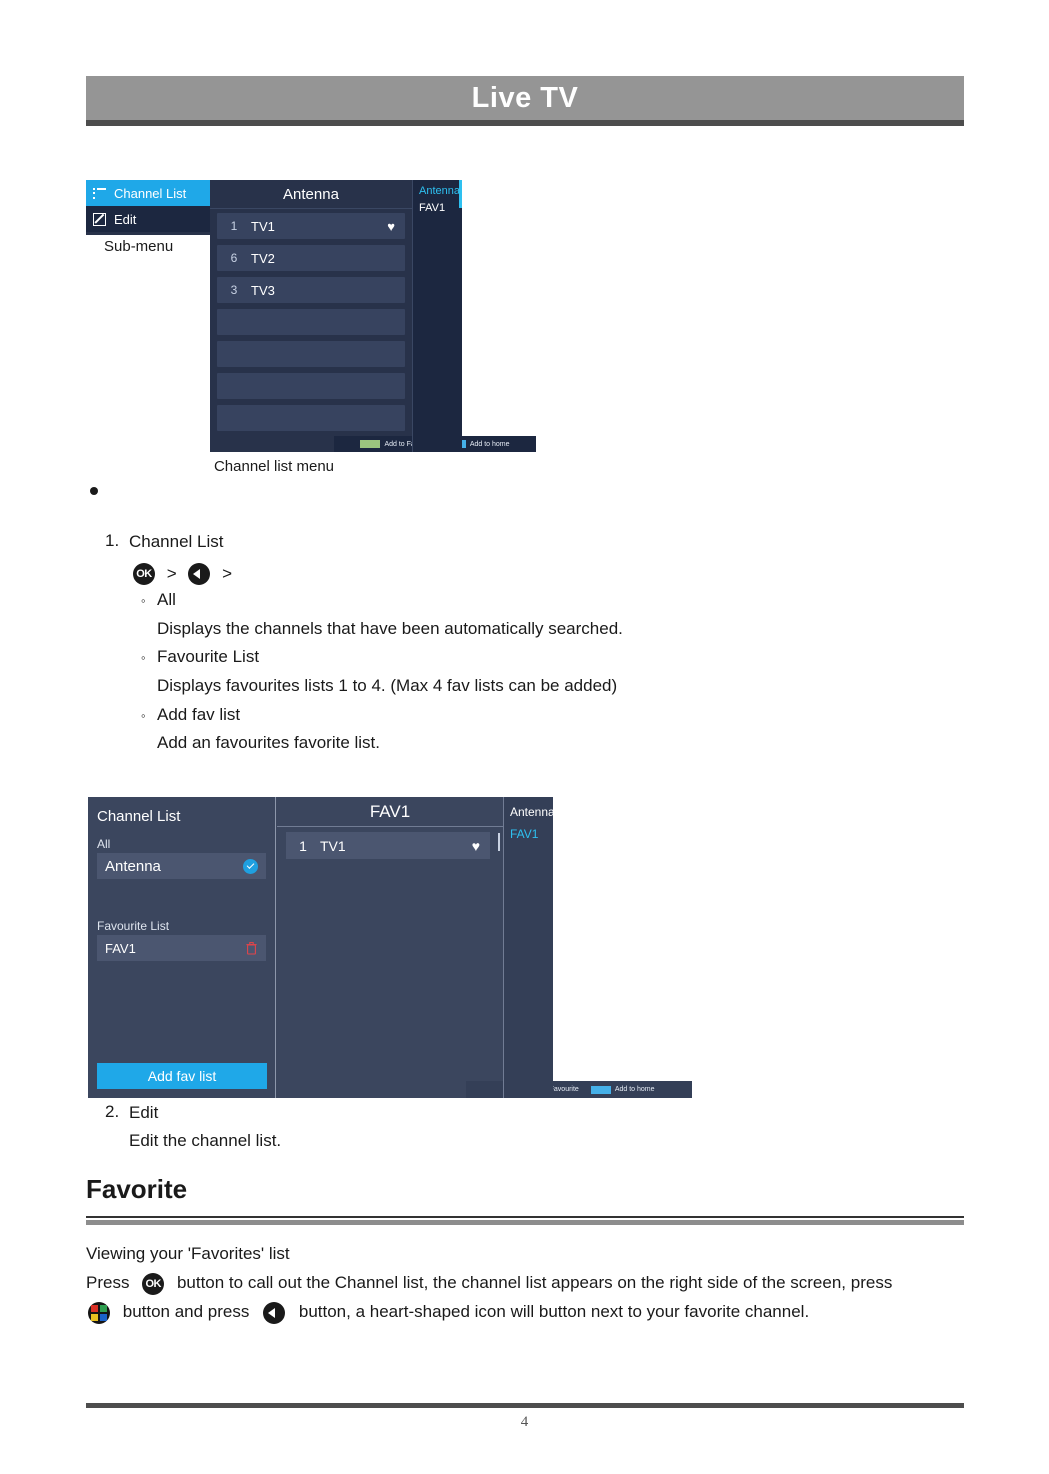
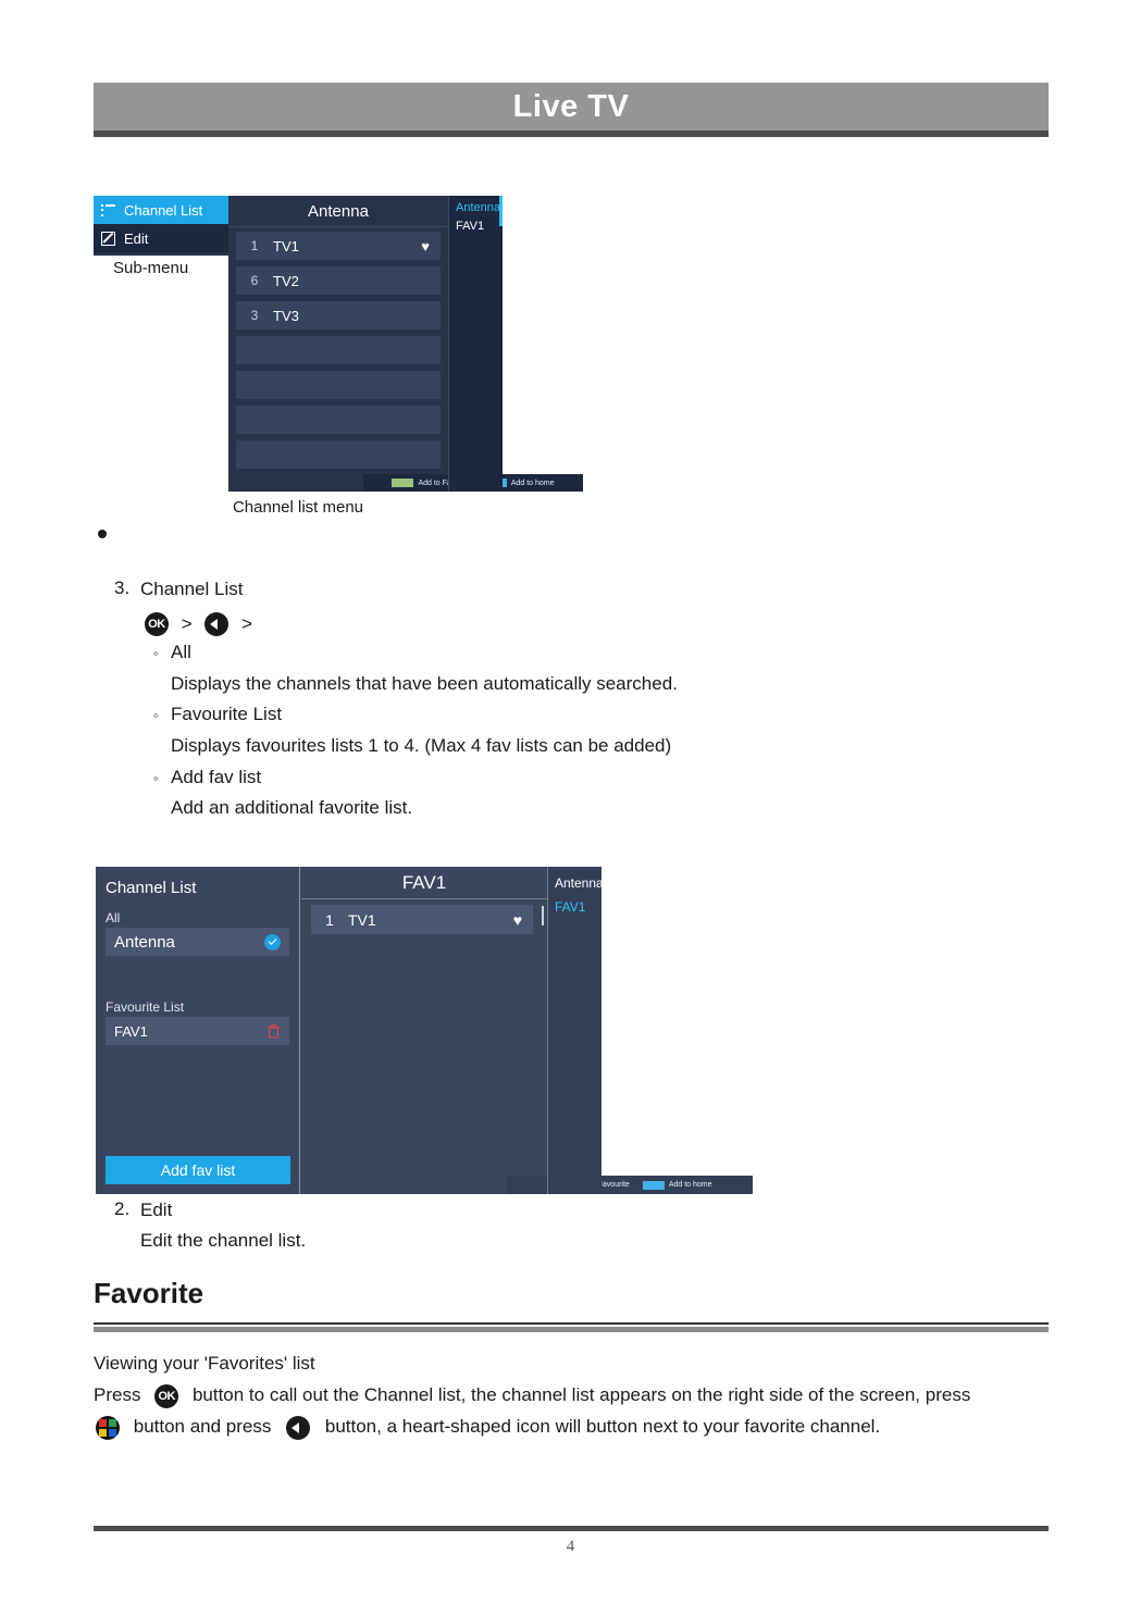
  Live TV
  Channel List
  Edit
  Sub-menu
  Antenna
  1
  TV1
  ♥
  6
  TV2
  3
  TV3
  Antenna
  FAV1
  Channel list menu
- 1.
+ 3.
  Channel List
  OK > >
  ◦
  All
  Displays the channels that have been automatically searched.
  ◦
  Favourite List
  Displays favourites lists 1 to 4. (Max 4 fav lists can be added)
  ◦
  Add fav list
- Add an favourites favorite list.
+ Add an additional favorite list.
  Channel List
  All
  Antenna
  Favourite List
  FAV1
  Add fav list
  FAV1
  1
  TV1
  ♥
  Antenna
  FAV1
  2.
  Edit
  Edit the channel list.
  Favorite
  Viewing your 'Favorites' list
  Press OK button to call out the Channel list, the channel list appears on the right side of the screen, press
  button and press button, a heart-shaped icon will button next to your favorite channel.
  4
